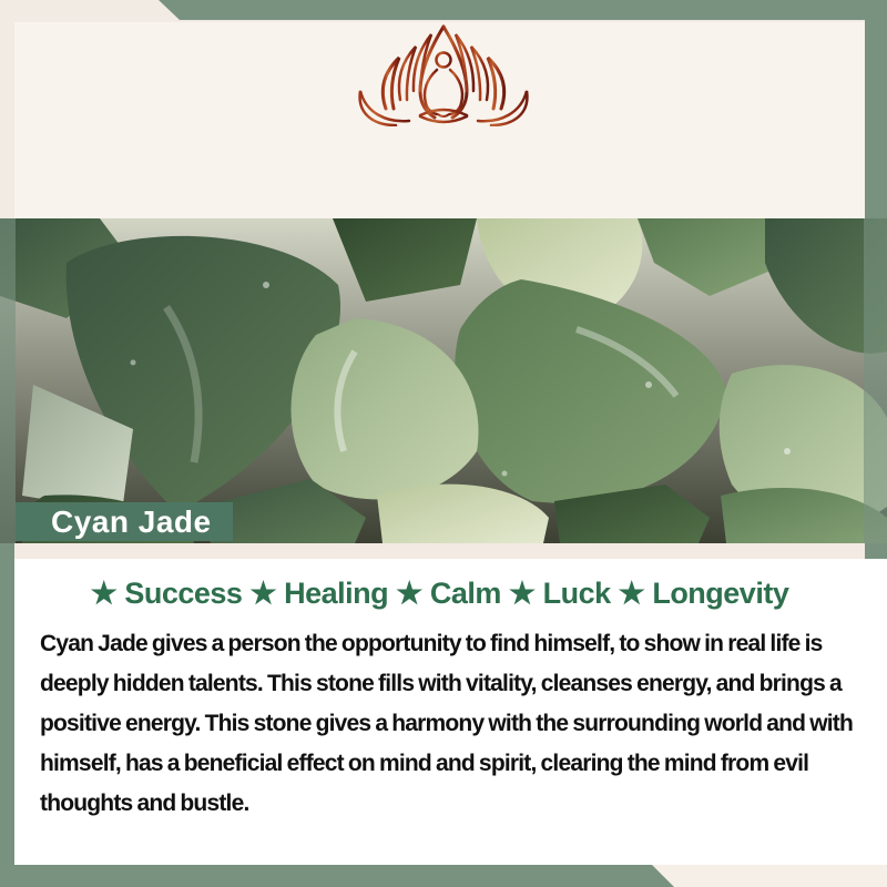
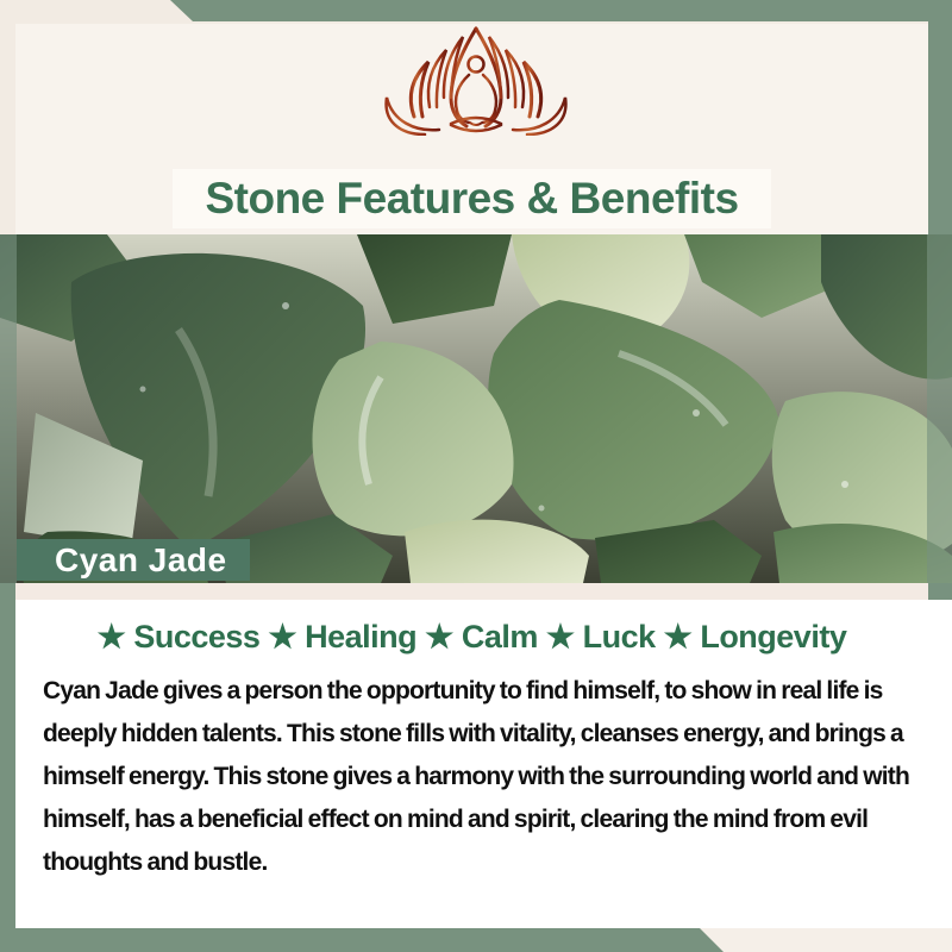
+ Stone Features & Benefits
  Cyan Jade
  ★ Success ★ Healing ★ Calm ★ Luck ★ Longevity
- Cyan Jade gives a person the opportunity to find himself, to show in real life is deeply hidden talents. This stone fills with vitality, cleanses energy, and brings a positive energy. This stone gives a harmony with the surrounding world and with himself, has a beneficial effect on mind and spirit, clearing the mind from evil thoughts and bustle.
+ Cyan Jade gives a person the opportunity to find himself, to show in real life is deeply hidden talents. This stone fills with vitality, cleanses energy, and brings a himself energy. This stone gives a harmony with the surrounding world and with himself, has a beneficial effect on mind and spirit, clearing the mind from evil thoughts and bustle.
